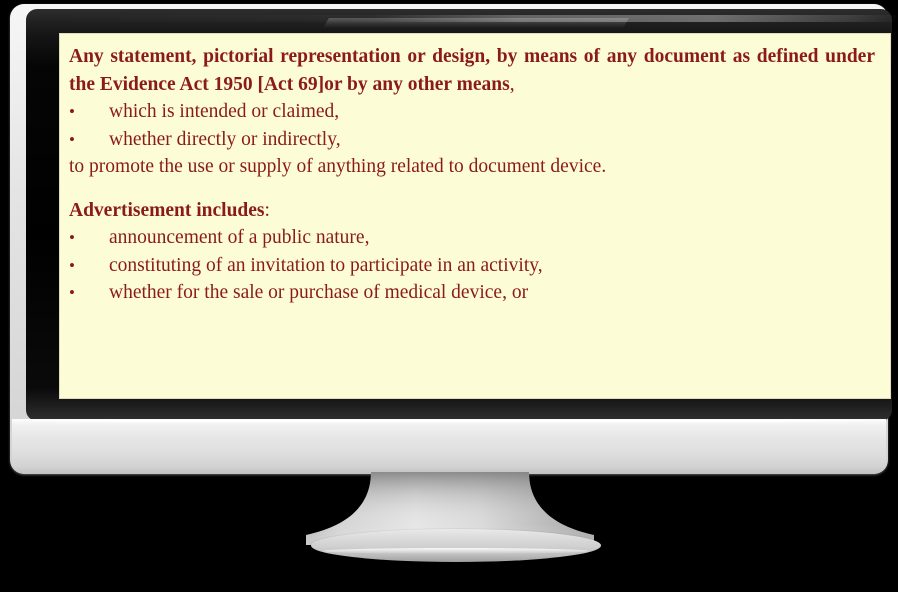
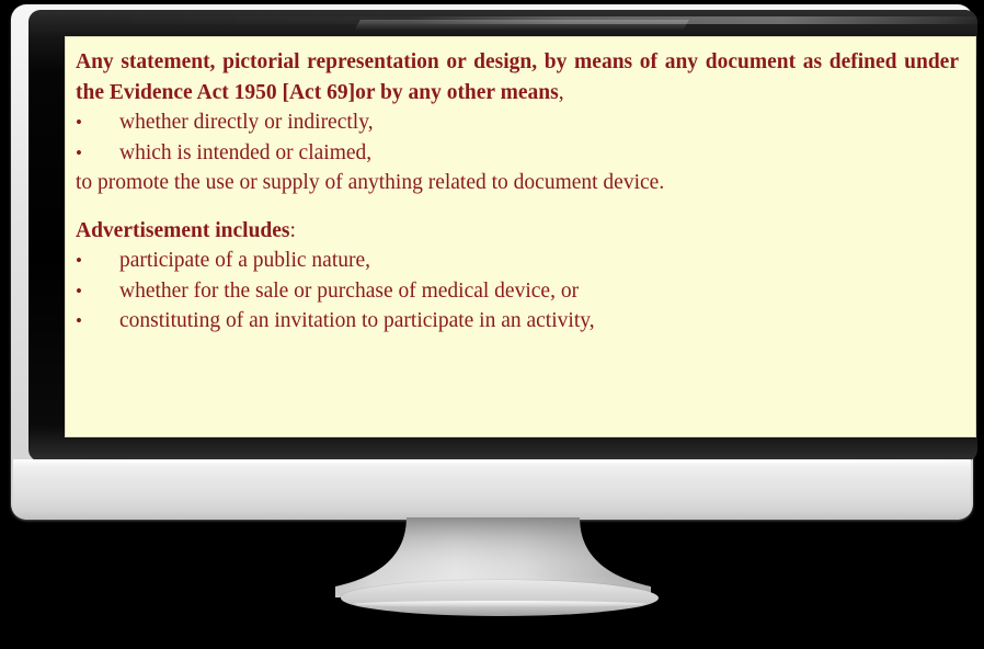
  Any statement, pictorial representation or design, by means of any document as defined under the Evidence Act 1950 [Act 69]or by any other means,
  •
- which is intended or claimed,
+ whether directly or indirectly,
  •
- whether directly or indirectly,
+ which is intended or claimed,
  to promote the use or supply of anything related to document device.
  Advertisement includes:
  •
- announcement of a public nature,
+ participate of a public nature,
  •
- constituting of an invitation to participate in an activity,
+ whether for the sale or purchase of medical device, or
  •
- whether for the sale or purchase of medical device, or
+ constituting of an invitation to participate in an activity,
